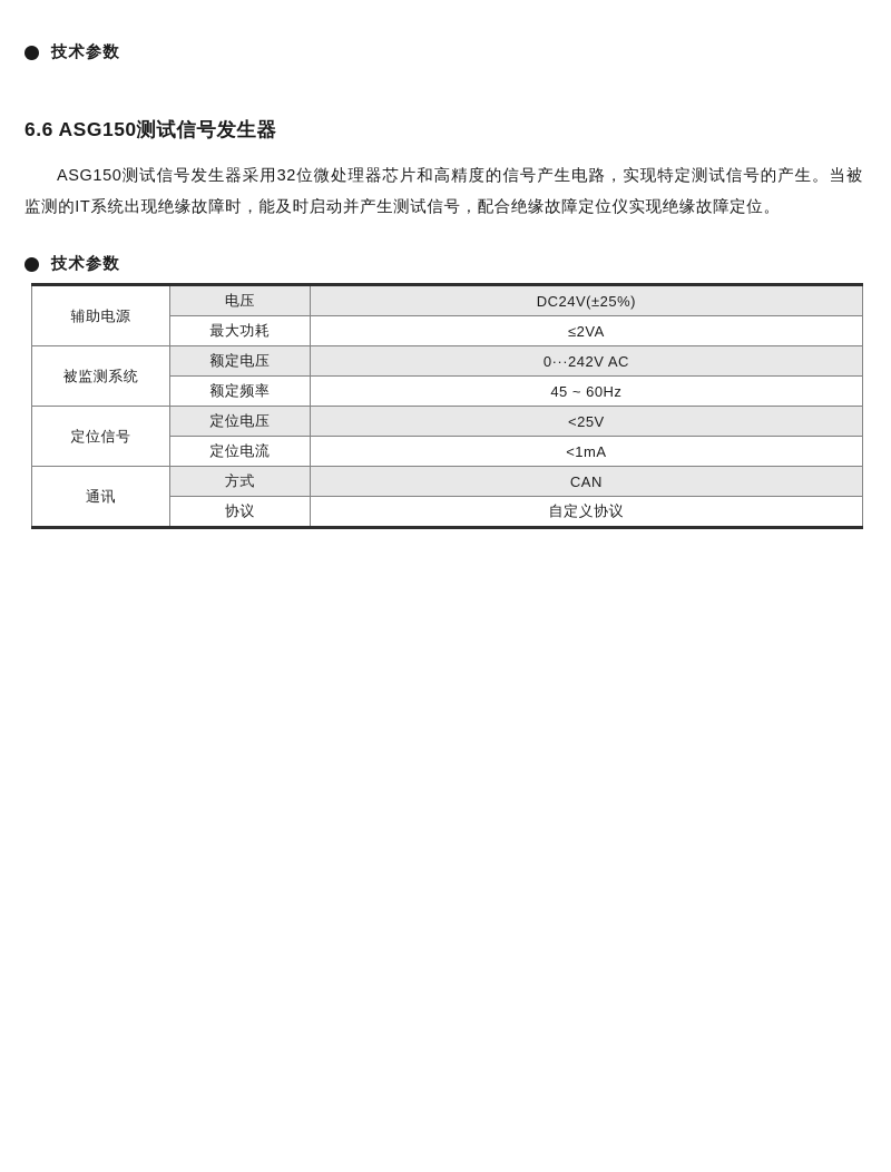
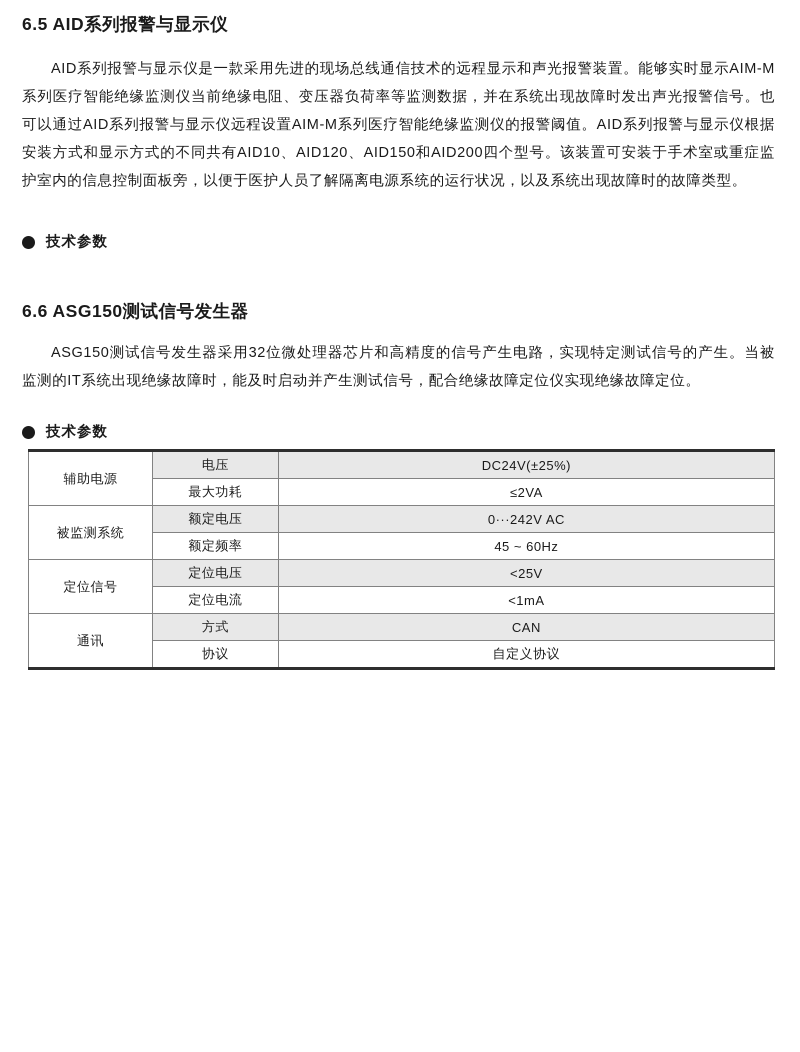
+ 6.5 AID系列报警与显示仪
+ AID系列报警与显示仪是一款采用先进的现场总线通信技术的远程显示和声光报警装置。能够实时显示AIM-M系列医疗智能绝缘监测仪当前绝缘电阻、变压器负荷率等监测数据，并在系统出现故障时发出声光报警信号。也可以通过AID系列报警与显示仪远程设置AIM-M系列医疗智能绝缘监测仪的报警阈值。AID系列报警与显示仪根据安装方式和显示方式的不同共有AID10、AID120、AID150和AID200四个型号。该装置可安装于手术室或重症监护室内的信息控制面板旁，以便于医护人员了解隔离电源系统的运行状况，以及系统出现故障时的故障类型。
  技术参数
  6.6 ASG150测试信号发生器
  ASG150测试信号发生器采用32位微处理器芯片和高精度的信号产生电路，实现特定测试信号的产生。当被监测的IT系统出现绝缘故障时，能及时启动并产生测试信号，配合绝缘故障定位仪实现绝缘故障定位。
  技术参数
  辅助电源	电压	DC24V(±25%)
  最大功耗	≤2VA
  被监测系统	额定电压	0···242V AC
  额定频率	45 ~ 60Hz
  定位信号	定位电压	<25V
  定位电流	<1mA
  通讯	方式	CAN
  协议	自定义协议
